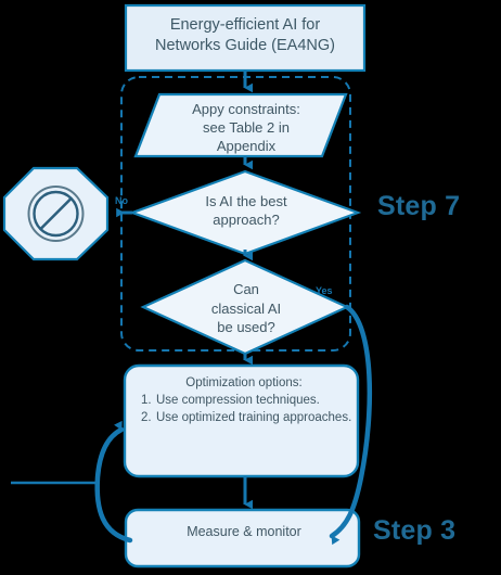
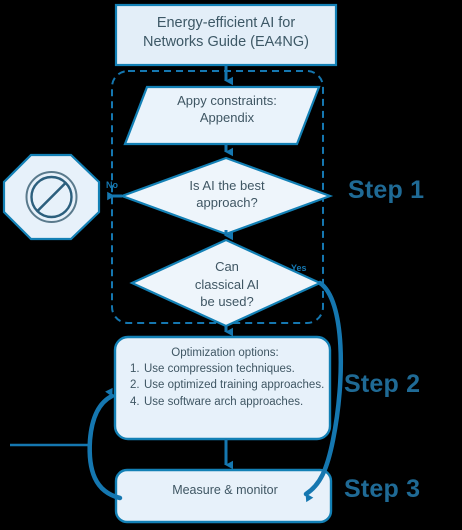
  Energy-efficient AI for
  Networks Guide (EA4NG)
  Appy constraints:
- see Table 2 in
  Appendix
  Is AI the best
  approach?
  Can
  classical AI
  be used?
  Optimization options:
  1.
  Use compression techniques.
  2.
  Use optimized training approaches.
+ 4.
+ Use software arch approaches.
  Measure & monitor
  No
  Yes
- Step 7
+ Step 1
+ Step 2
  Step 3
